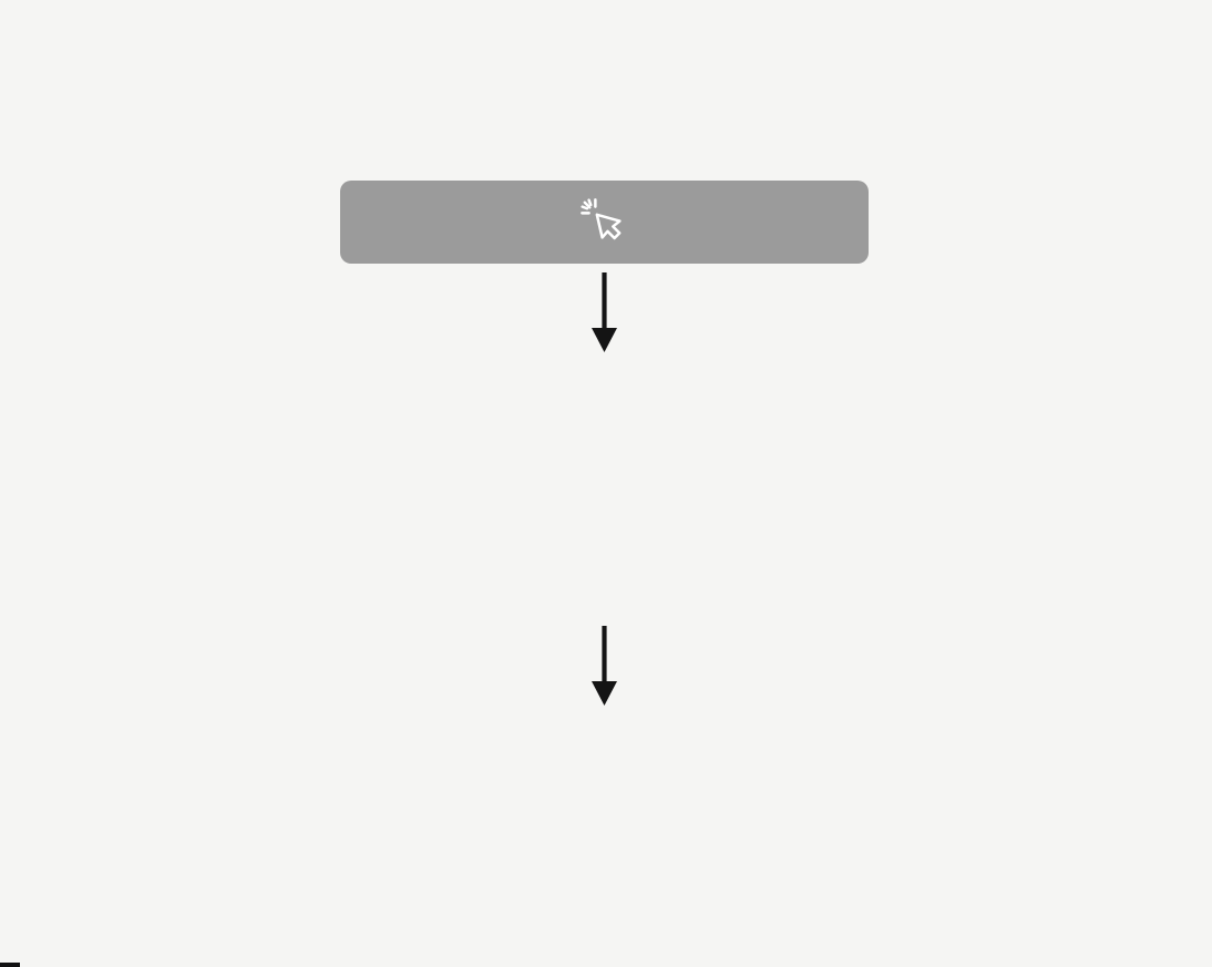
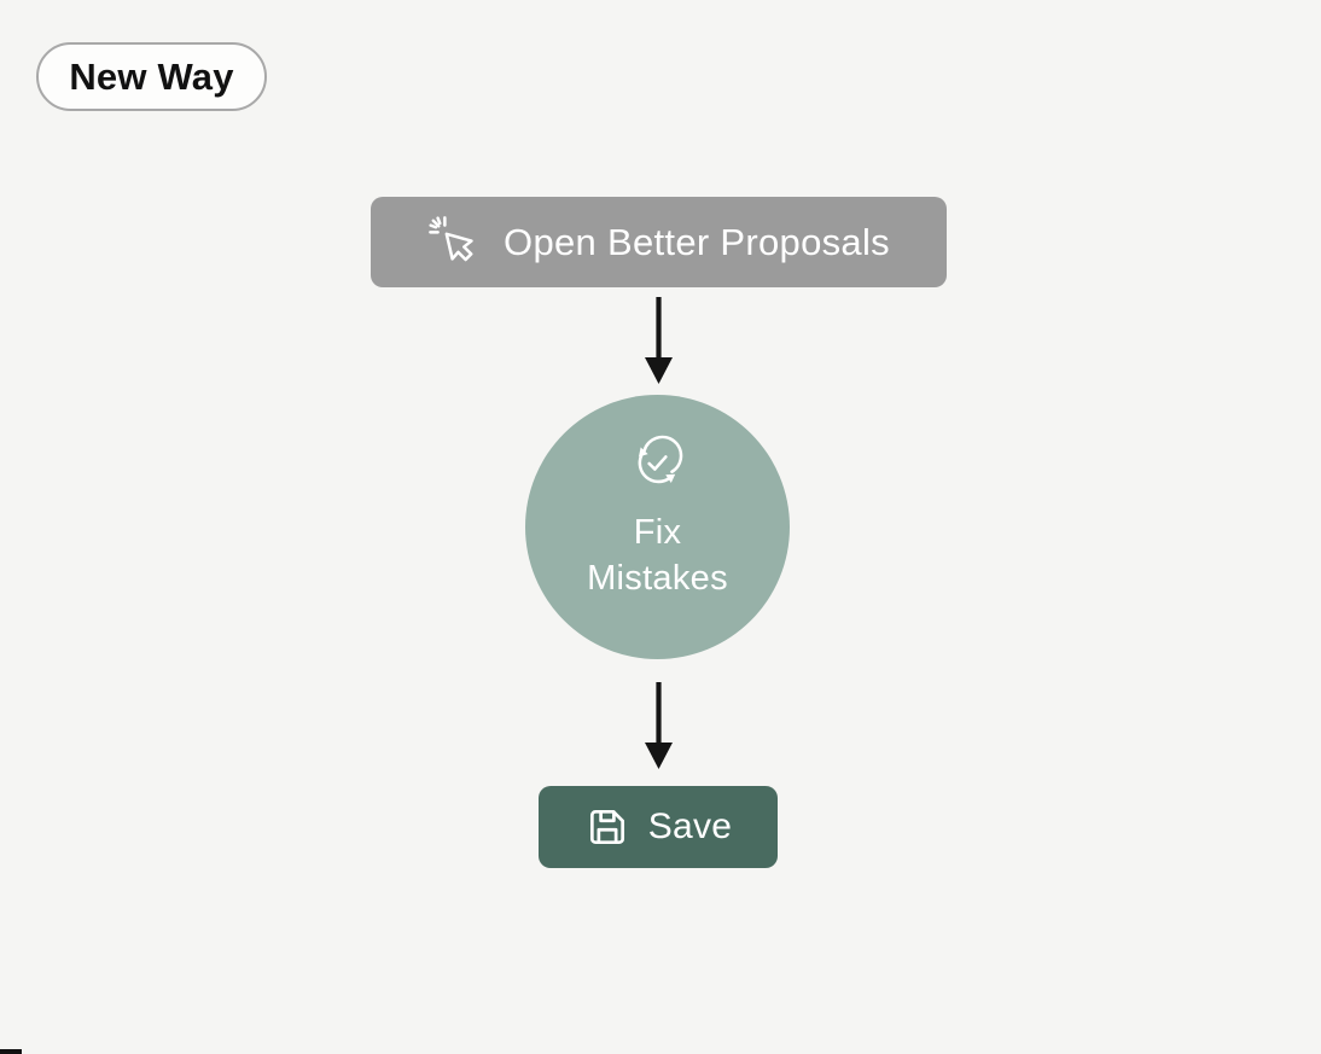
+ New Way
+ Open Better Proposals
+ Fix
+ Mistakes
+ Save
